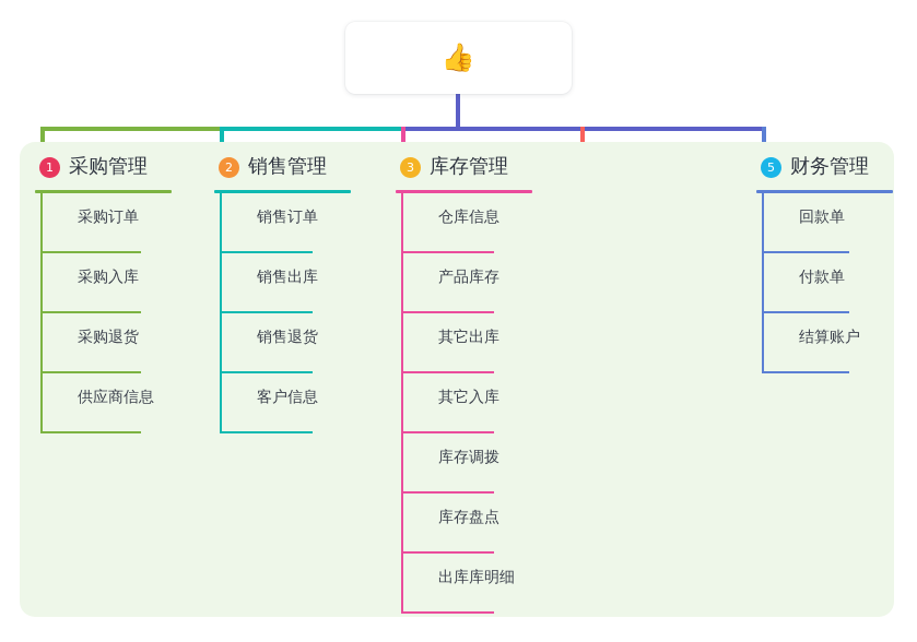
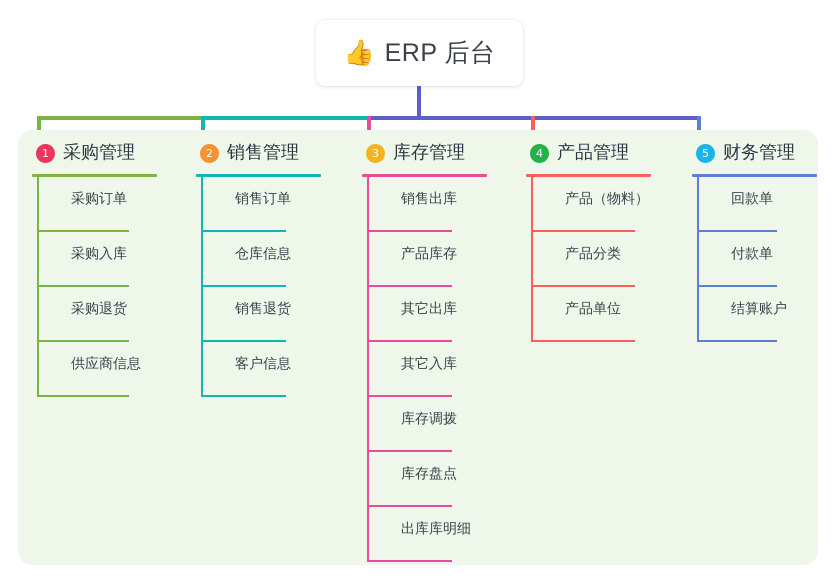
  👍
+ ERP 后台
  1
  采购管理
  采购订单
  采购入库
  采购退货
  供应商信息
  2
  销售管理
  销售订单
- 销售出库
+ 仓库信息
  销售退货
  客户信息
  3
  库存管理
- 仓库信息
+ 销售出库
  产品库存
  其它出库
  其它入库
  库存调拨
  库存盘点
  出库库明细
+ 4
+ 产品管理
+ 产品（物料）
+ 产品分类
+ 产品单位
  5
  财务管理
  回款单
  付款单
  结算账户
